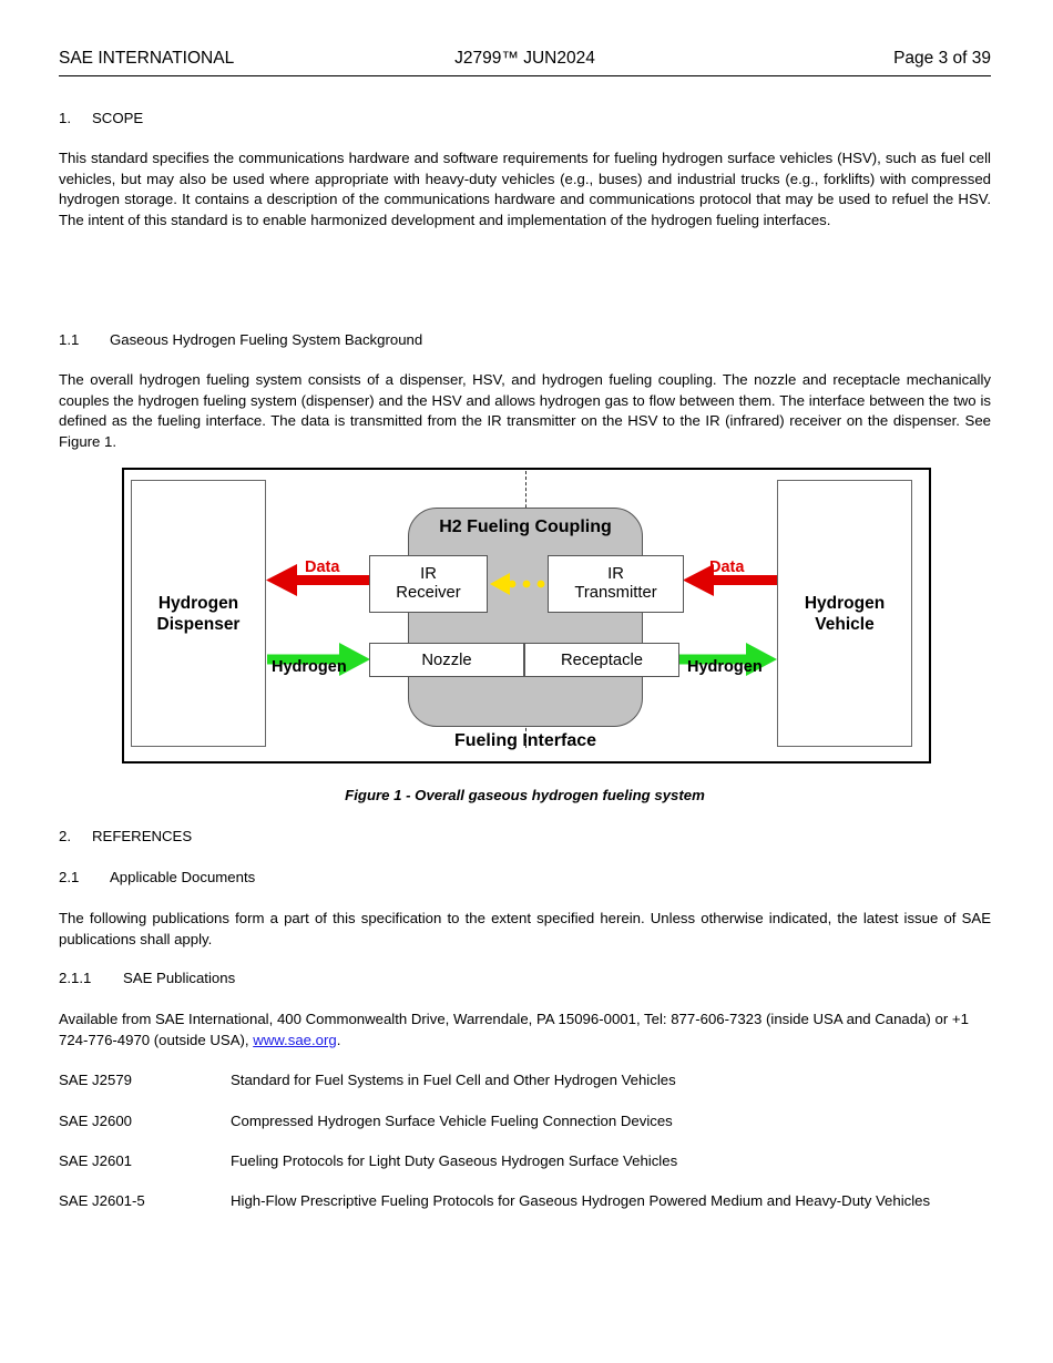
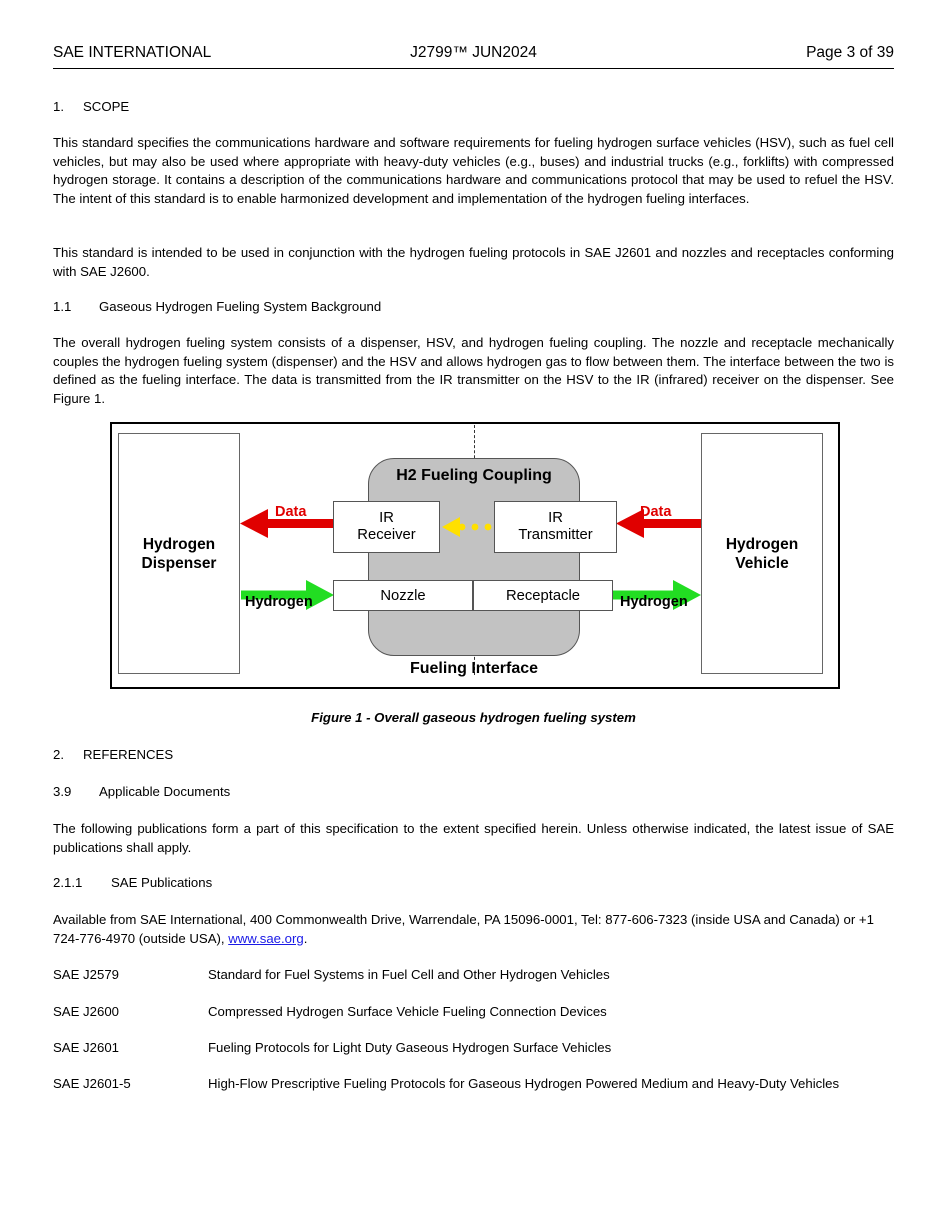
  SAE INTERNATIONAL
  J2799™ JUN2024
  Page 3 of 39
  1. SCOPE
  This standard specifies the communications hardware and software requirements for fueling hydrogen surface vehicles (HSV), such as fuel cell vehicles, but may also be used where appropriate with heavy-duty vehicles (e.g., buses) and industrial trucks (e.g., forklifts) with compressed hydrogen storage. It contains a description of the communications hardware and communications protocol that may be used to refuel the HSV. The intent of this standard is to enable harmonized development and implementation of the hydrogen fueling interfaces.
+ This standard is intended to be used in conjunction with the hydrogen fueling protocols in SAE J2601 and nozzles and receptacles conforming with SAE J2600.
  1.1 Gaseous Hydrogen Fueling System Background
  The overall hydrogen fueling system consists of a dispenser, HSV, and hydrogen fueling coupling. The nozzle and receptacle mechanically couples the hydrogen fueling system (dispenser) and the HSV and allows hydrogen gas to flow between them. The interface between the two is defined as the fueling interface. The data is transmitted from the IR transmitter on the HSV to the IR (infrared) receiver on the dispenser. See Figure 1.
  H2 Fueling Coupling
  Hydrogen
  Dispenser
  Hydrogen
  Vehicle
  IR
  Receiver
  IR
  Transmitter
  Nozzle
  Receptacle
  Data
  Data
  Hydrogen
  Hydrogen
  Fueling Interface
  Figure 1 - Overall gaseous hydrogen fueling system
  2. REFERENCES
- 2.1 Applicable Documents
+ 3.9 Applicable Documents
  The following publications form a part of this specification to the extent specified herein. Unless otherwise indicated, the latest issue of SAE publications shall apply.
  2.1.1 SAE Publications
  Available from SAE International, 400 Commonwealth Drive, Warrendale, PA 15096-0001, Tel: 877-606-7323 (inside USA and Canada) or +1 724-776-4970 (outside USA), www.sae.org.
  SAE J2579
  Standard for Fuel Systems in Fuel Cell and Other Hydrogen Vehicles
  SAE J2600
  Compressed Hydrogen Surface Vehicle Fueling Connection Devices
  SAE J2601
  Fueling Protocols for Light Duty Gaseous Hydrogen Surface Vehicles
  SAE J2601-5
  High-Flow Prescriptive Fueling Protocols for Gaseous Hydrogen Powered Medium and Heavy-Duty Vehicles
